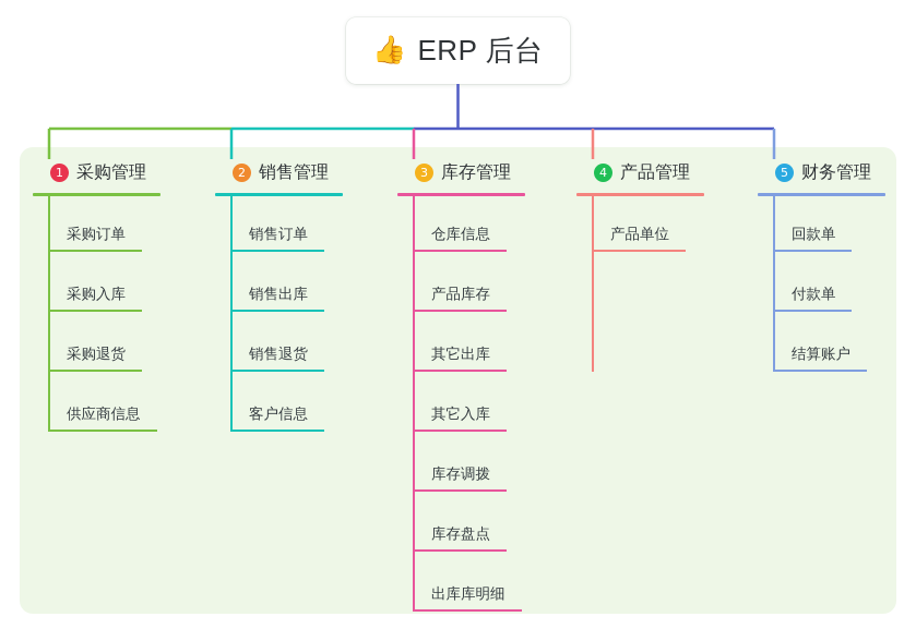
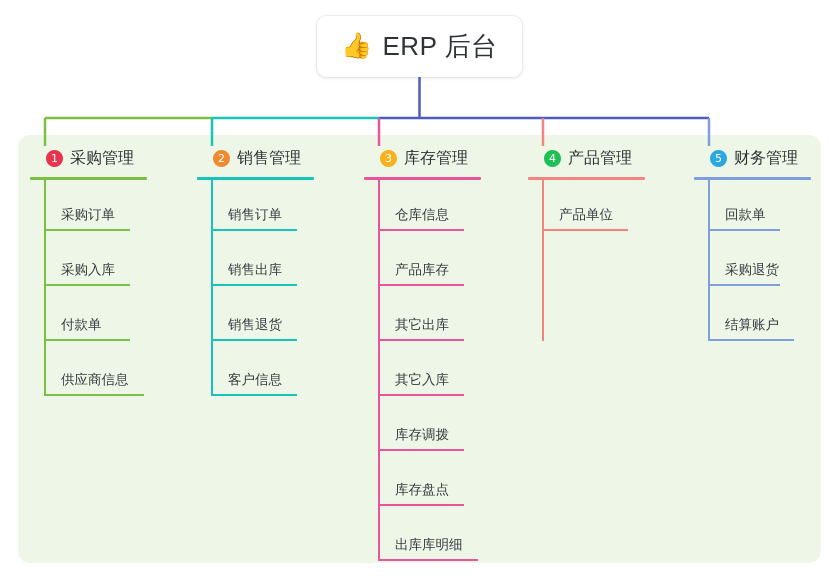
  👍
  ERP 后台
  1
  采购管理
  采购订单
  采购入库
- 采购退货
+ 付款单
  供应商信息
  2
  销售管理
  销售订单
  销售出库
  销售退货
  客户信息
  3
  库存管理
  仓库信息
  产品库存
  其它出库
  其它入库
  库存调拨
  库存盘点
  出库库明细
  4
  产品管理
  产品单位
  5
  财务管理
  回款单
- 付款单
+ 采购退货
  结算账户
